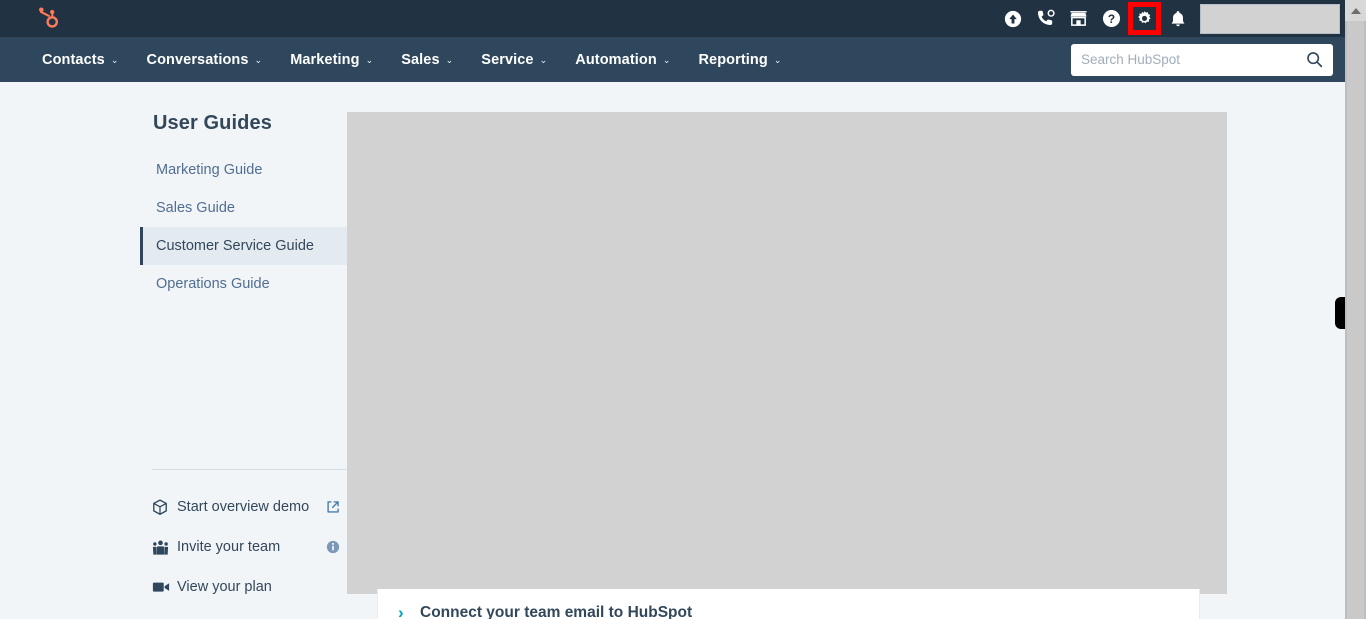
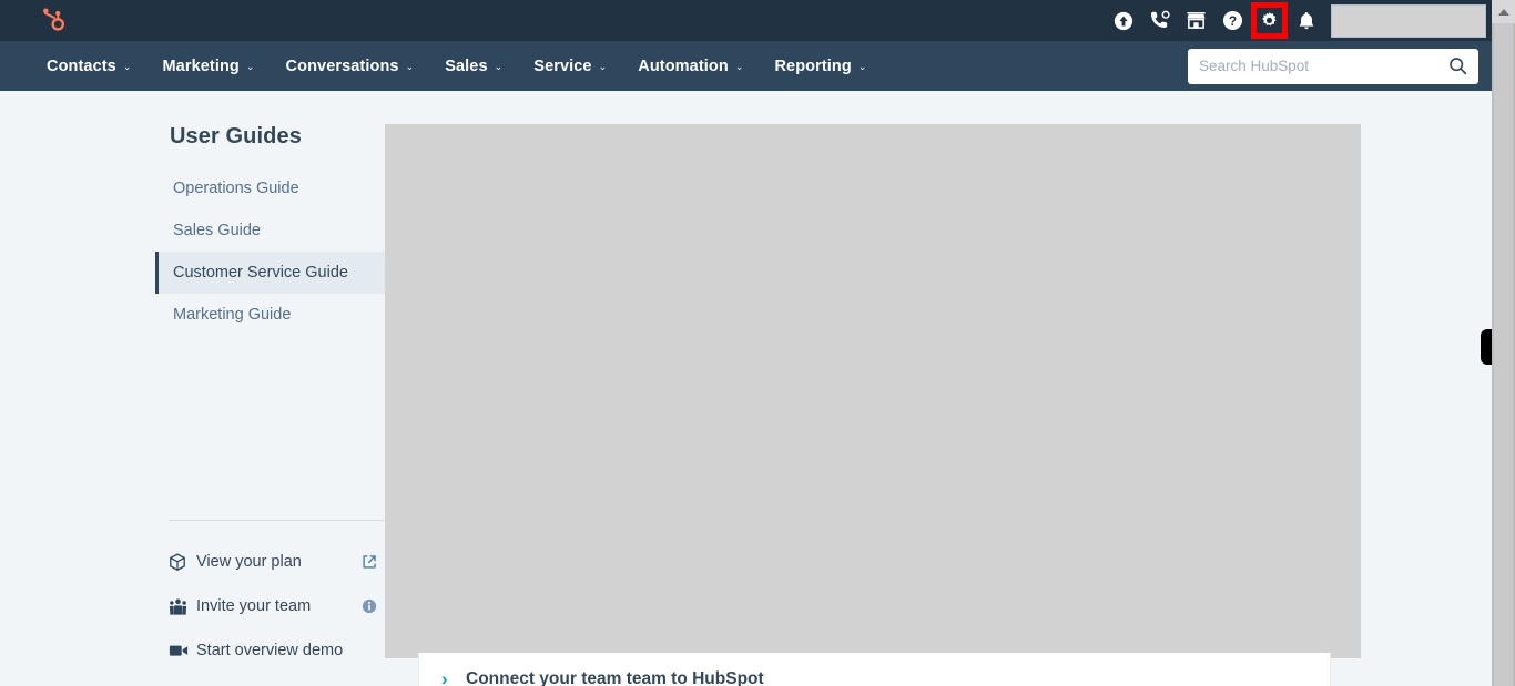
  ?
  Contacts
  ⌄
- Conversations
+ Marketing
  ⌄
- Marketing
+ Conversations
  ⌄
  Sales
  ⌄
  Service
  ⌄
  Automation
  ⌄
  Reporting
  ⌄
  Search HubSpot
  User Guides
- Marketing Guide
+ Operations Guide
  Sales Guide
  Customer Service Guide
- Operations Guide
+ Marketing Guide
- Start overview demo
+ View your plan
  Invite your team
- View your plan
+ Start overview demo
  ›
- Connect your team email to HubSpot
+ Connect your team team to HubSpot
